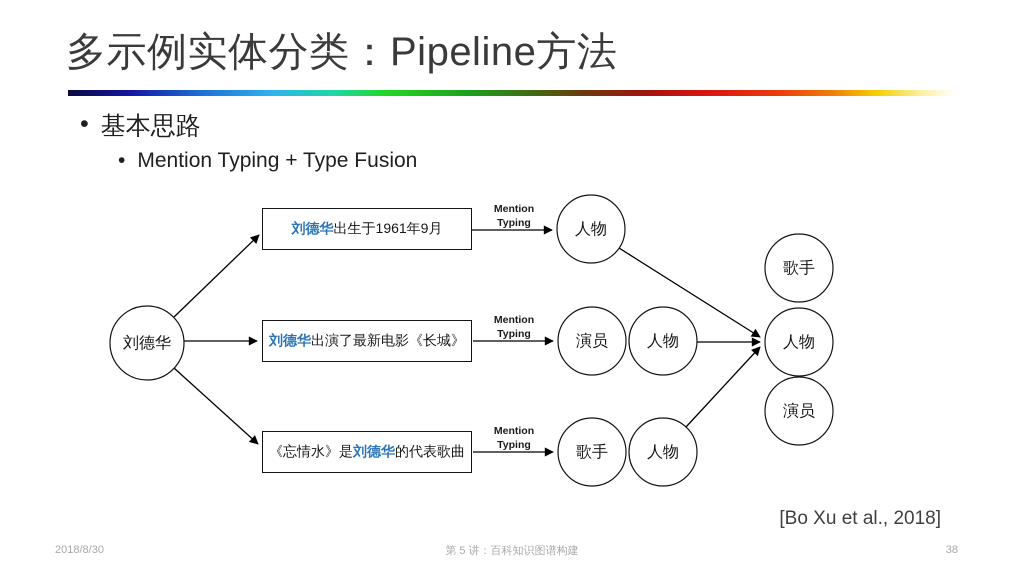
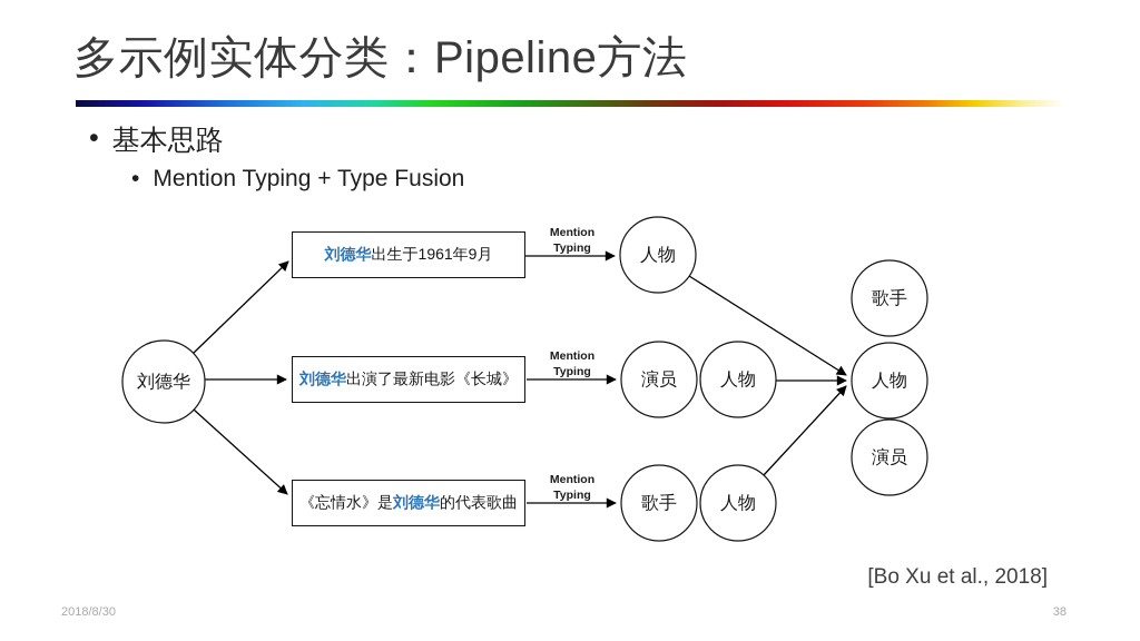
  多示例实体分类：Pipeline方法
  •
  基本思路
  •
  Mention Typing + Type Fusion
  刘德华
  人物
  演员
  人物
  歌手
  人物
  歌手
  人物
  演员
  Mention
  Typing
  Mention
  Typing
  Mention
  Typing
  刘德华
  出生于1961年9月
  刘德华
  出演了最新电影《长城》
  《忘情水》是
  刘德华
  的代表歌曲
  [Bo Xu et al., 2018]
  2018/8/30
- 第 5 讲：百科知识图谱构建
  38
